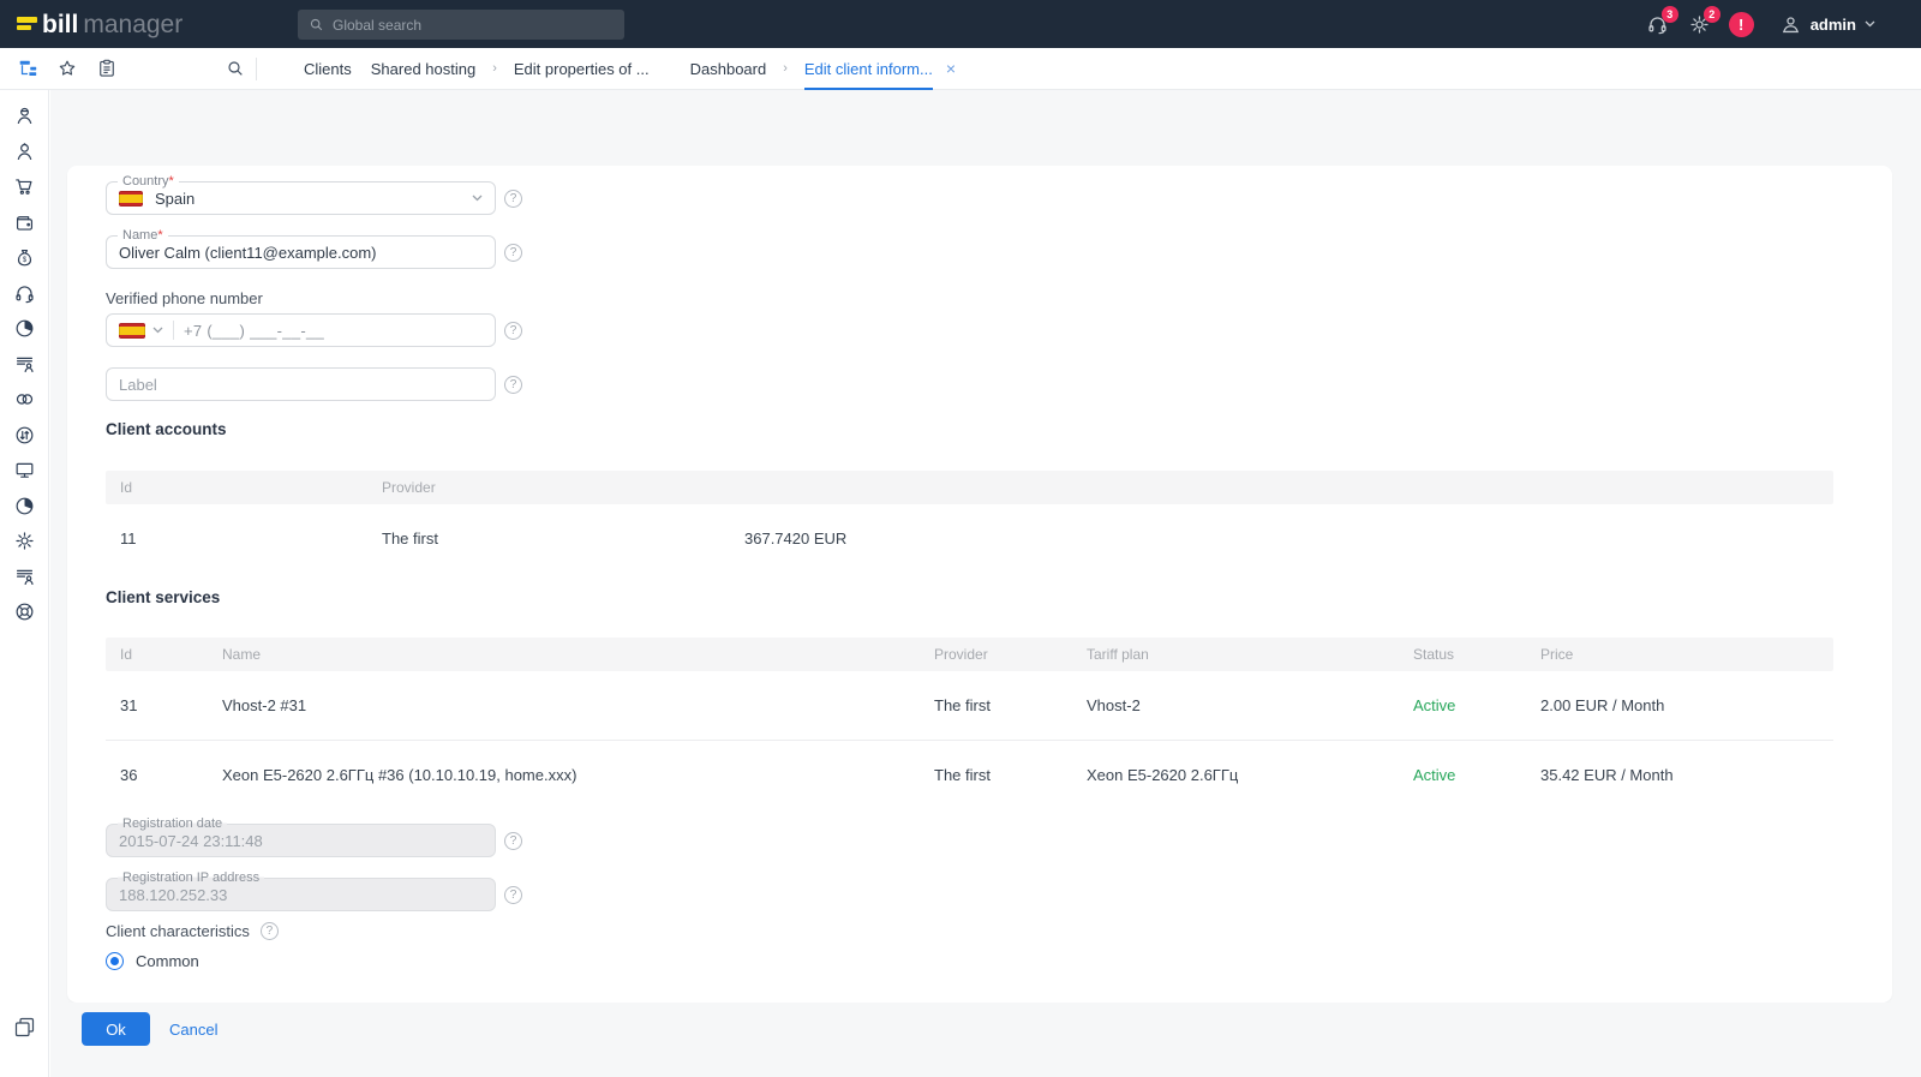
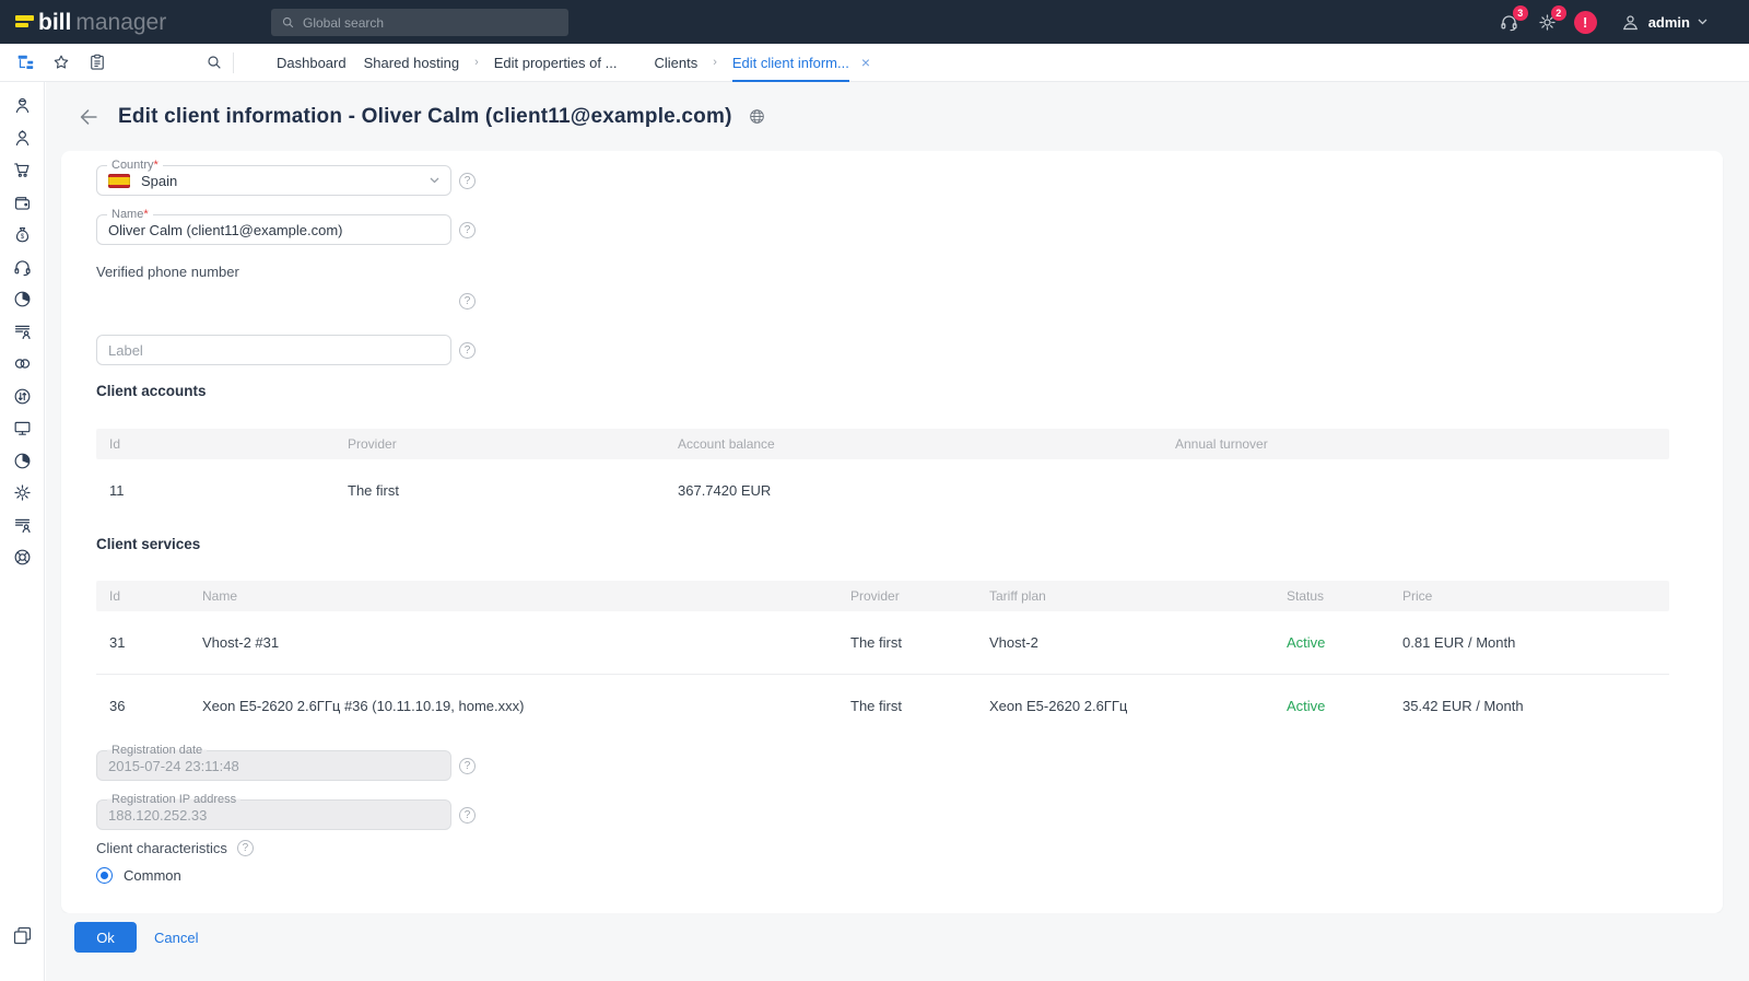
  bill
  manager
  Global search
  3
  2
  !
  admin
- Clients
+ Dashboard
  Shared hosting
  ›
  Edit properties of ...
- Dashboard
+ Clients
  ›
  Edit client inform...
  ×
+ Edit client information - Oliver Calm (client11@example.com)
  Country*
  Spain
  ?
  Name*
  Oliver Calm (client11@example.com)
  ?
  Verified phone number
- +7 (___) ___-__-__
  ?
  Label
  ?
  Client accounts
  Id
  Provider
+ Account balance
+ Annual turnover
  11
  The first
  367.7420 EUR
  Client services
  Id
  Name
  Provider
  Tariff plan
  Status
  Price
  31
  Vhost-2 #31
  The first
  Vhost-2
  Active
- 2.00 EUR / Month
+ 0.81 EUR / Month
  36
- Xeon E5-2620 2.6ГГц #36 (10.10.10.19, home.xxx)
+ Xeon E5-2620 2.6ГГц #36 (10.11.10.19, home.xxx)
  The first
  Xeon E5-2620 2.6ГГц
  Active
  35.42 EUR / Month
  Registration date
  2015-07-24 23:11:48
  ?
  Registration IP address
  188.120.252.33
  ?
  Client characteristics
  ?
  Common
  Ok
  Cancel
